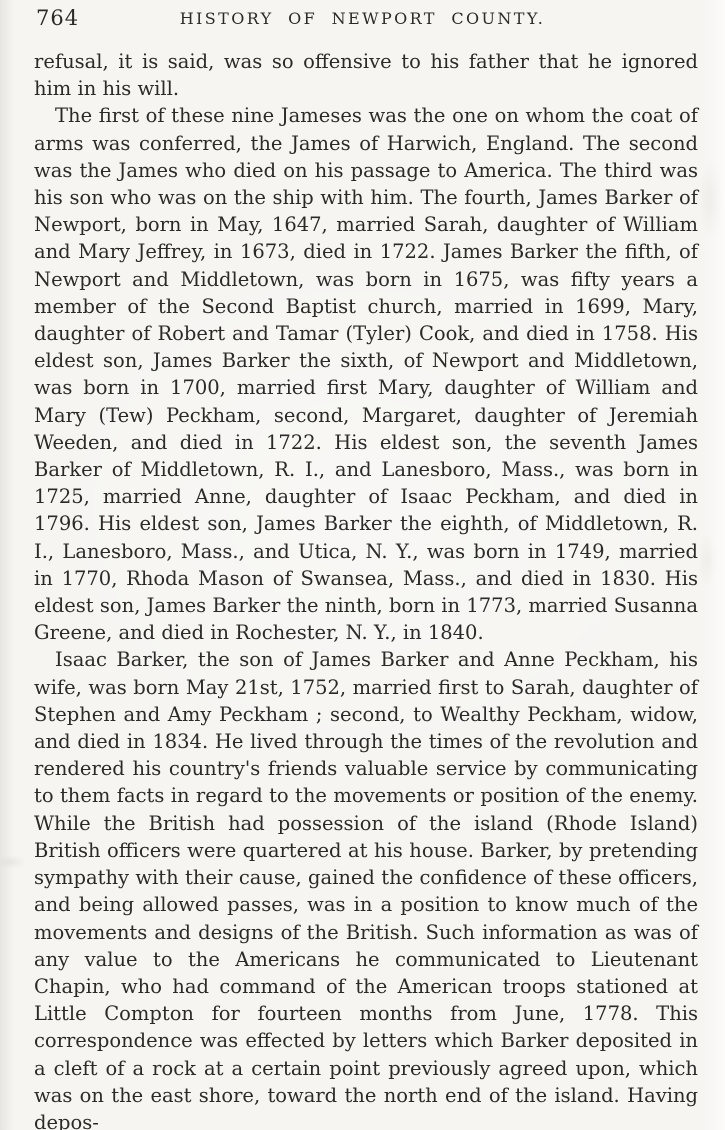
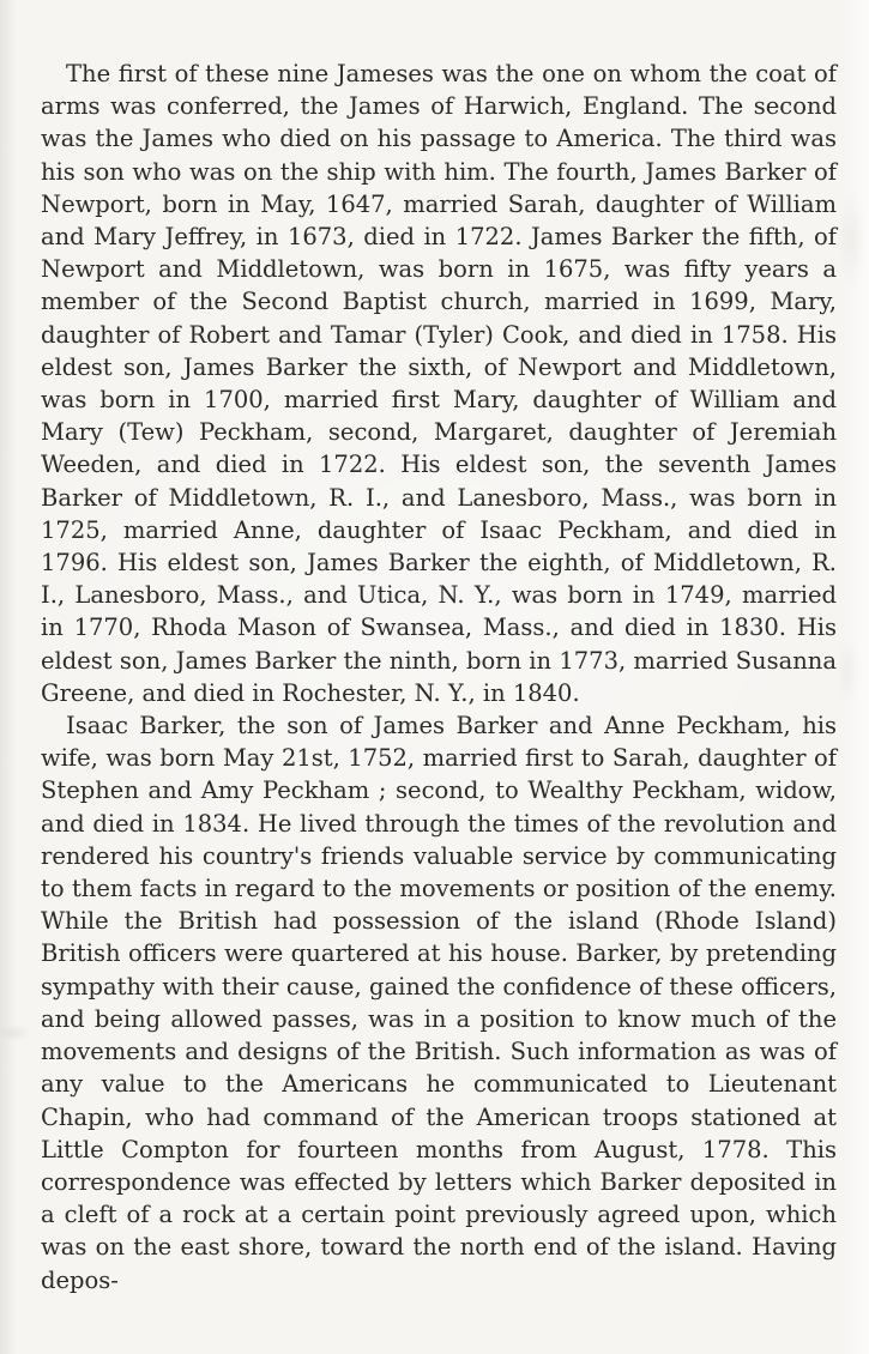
- 764
- HISTORY OF NEWPORT COUNTY.
- refusal, it is said, was so offensive to his father that he ignored him in his will.
  The first of these nine Jameses was the one on whom the coat of arms was conferred, the James of Harwich, England. The second was the James who died on his passage to America. The third was his son who was on the ship with him. The fourth, James Barker of Newport, born in May, 1647, married Sarah, daughter of William and Mary Jeffrey, in 1673, died in 1722. James Barker the fifth, of Newport and Middletown, was born in 1675, was fifty years a member of the Second Baptist church, married in 1699, Mary, daughter of Robert and Tamar (Tyler) Cook, and died in 1758. His eldest son, James Barker the sixth, of Newport and Middletown, was born in 1700, married first Mary, daughter of William and Mary (Tew) Peckham, second, Margaret, daughter of Jeremiah Weeden, and died in 1722. His eldest son, the seventh James Barker of Middletown, R. I., and Lanesboro, Mass., was born in 1725, married Anne, daughter of Isaac Peckham, and died in 1796. His eldest son, James Barker the eighth, of Middletown, R. I., Lanesboro, Mass., and Utica, N. Y., was born in 1749, married in 1770, Rhoda Mason of Swansea, Mass., and died in 1830. His eldest son, James Barker the ninth, born in 1773, married Susanna Greene, and died in Rochester, N. Y., in 1840.
- Isaac Barker, the son of James Barker and Anne Peckham, his wife, was born May 21st, 1752, married first to Sarah, daughter of Stephen and Amy Peckham ; second, to Wealthy Peckham, widow, and died in 1834. He lived through the times of the revolution and rendered his country's friends valuable service by communicating to them facts in regard to the movements or position of the enemy. While the British had possession of the island (Rhode Island) British officers were quartered at his house. Barker, by pretending sympathy with their cause, gained the confidence of these officers, and being allowed passes, was in a position to know much of the movements and designs of the British. Such information as was of any value to the Americans he communicated to Lieutenant Chapin, who had command of the American troops stationed at Little Compton for fourteen months from June, 1778. This correspondence was effected by letters which Barker deposited in a cleft of a rock at a certain point previously agreed upon, which was on the east shore, toward the north end of the island. Having depos-
+ Isaac Barker, the son of James Barker and Anne Peckham, his wife, was born May 21st, 1752, married first to Sarah, daughter of Stephen and Amy Peckham ; second, to Wealthy Peckham, widow, and died in 1834. He lived through the times of the revolution and rendered his country's friends valuable service by communicating to them facts in regard to the movements or position of the enemy. While the British had possession of the island (Rhode Island) British officers were quartered at his house. Barker, by pretending sympathy with their cause, gained the confidence of these officers, and being allowed passes, was in a position to know much of the movements and designs of the British. Such information as was of any value to the Americans he communicated to Lieutenant Chapin, who had command of the American troops stationed at Little Compton for fourteen months from August, 1778. This correspondence was effected by letters which Barker deposited in a cleft of a rock at a certain point previously agreed upon, which was on the east shore, toward the north end of the island. Having depos-
